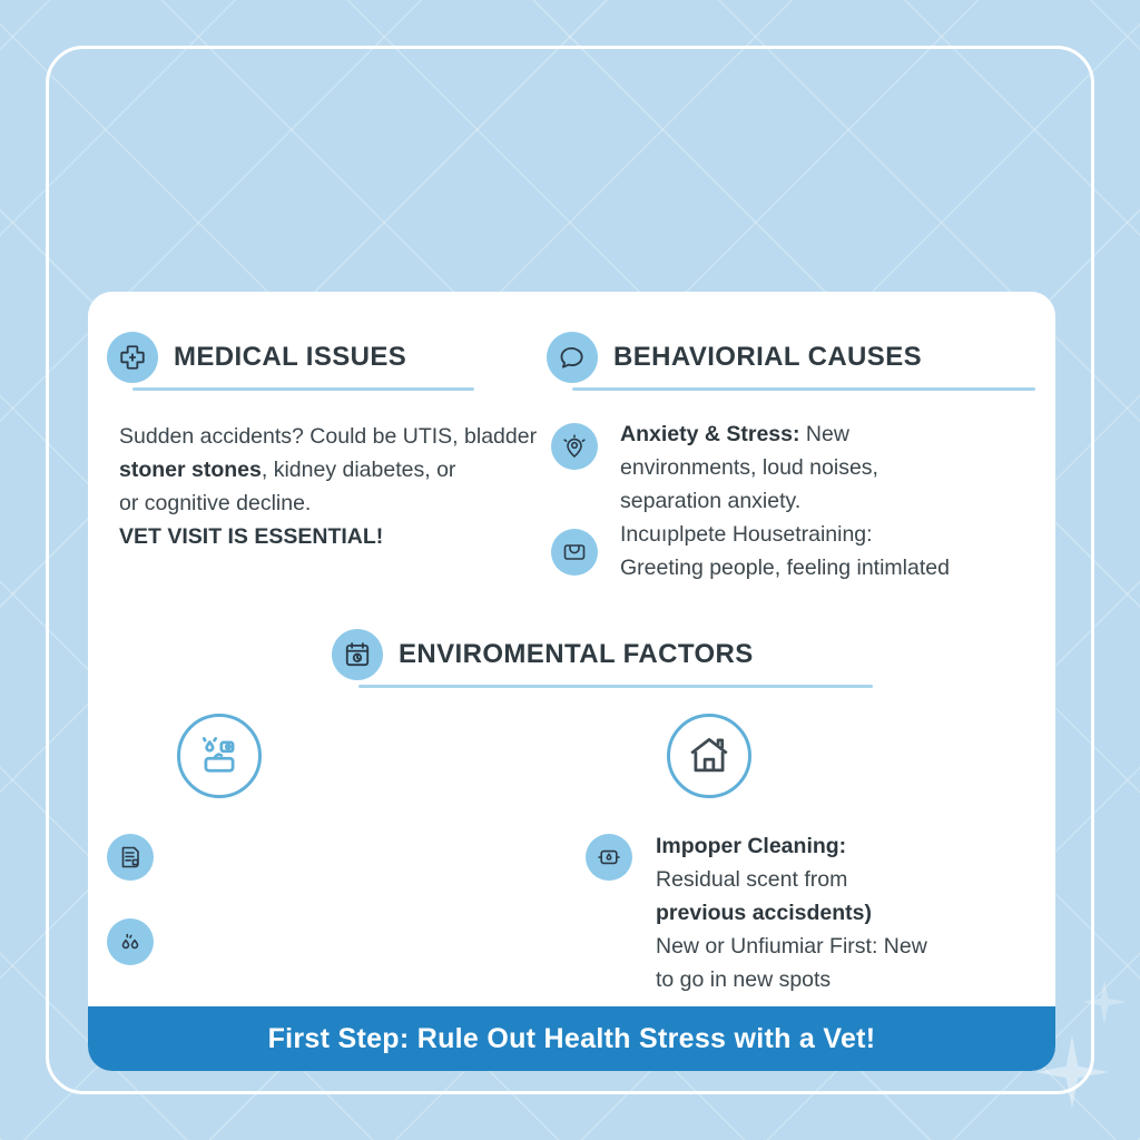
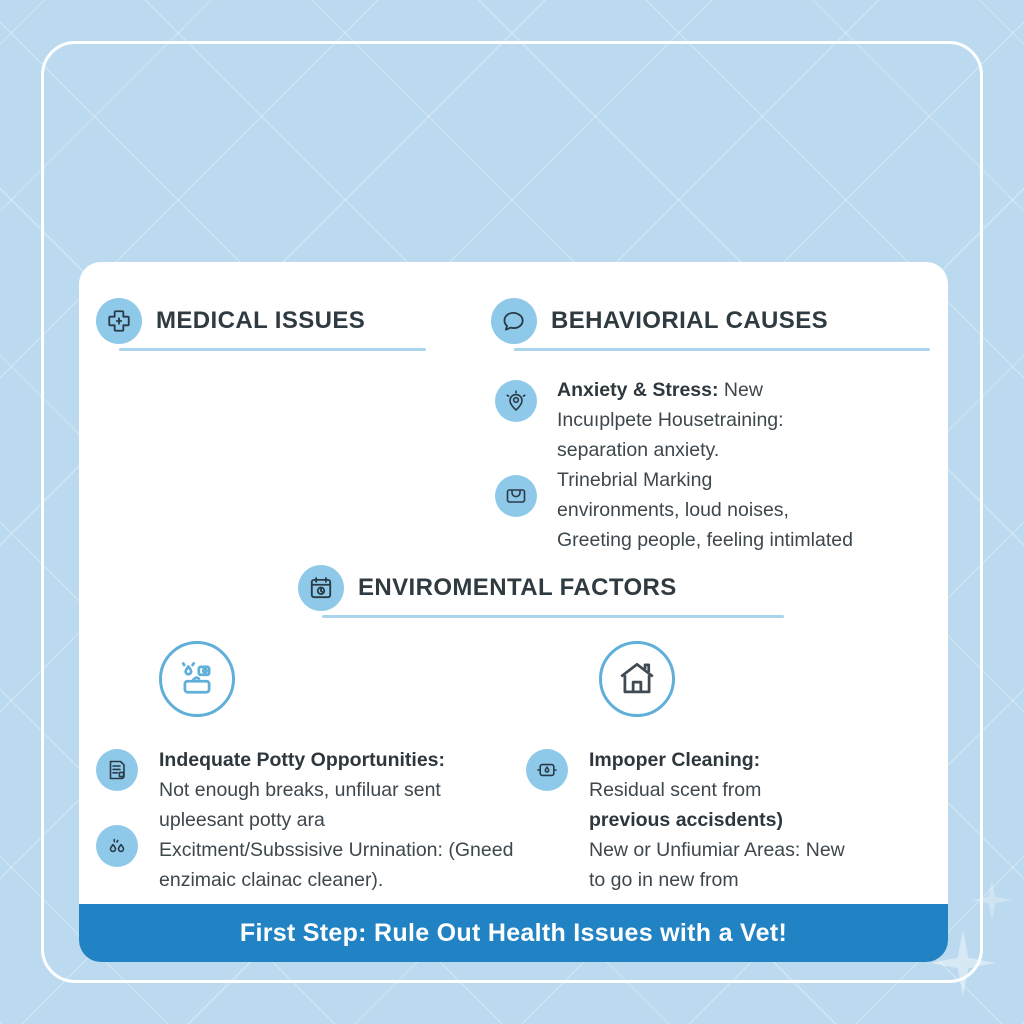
  MEDICAL ISSUES
- Sudden accidents? Could be UTIS, bladder
- stoner stones, kidney diabetes, or
- or cognitive decline.
- VET VISIT IS ESSENTIAL!
  BEHAVIORIAL CAUSES
  Anxiety & Stress: New
- environments, loud noises,
+ Incuıplpete Housetraining:
  separation anxiety.
+ Trinebrial Marking
- Incuıplpete Housetraining:
+ environments, loud noises,
  Greeting people, feeling intimlated
  ENVIROMENTAL FACTORS
+ Indequate Potty Opportunities:
+ Not enough breaks, unfiluar sent
+ upleesant potty ara
+ Excitment/Subssisive Urnination: (Gneed
+ enzimaic clainac cleaner).
  Impoper Cleaning:
  Residual scent from
  previous accisdents)
- New or Unfiumiar First: New
+ New or Unfiumiar Areas: New
- to go in new spots
+ to go in new from
- First Step: Rule Out Health Stress with a Vet!
+ First Step: Rule Out Health Issues with a Vet!
